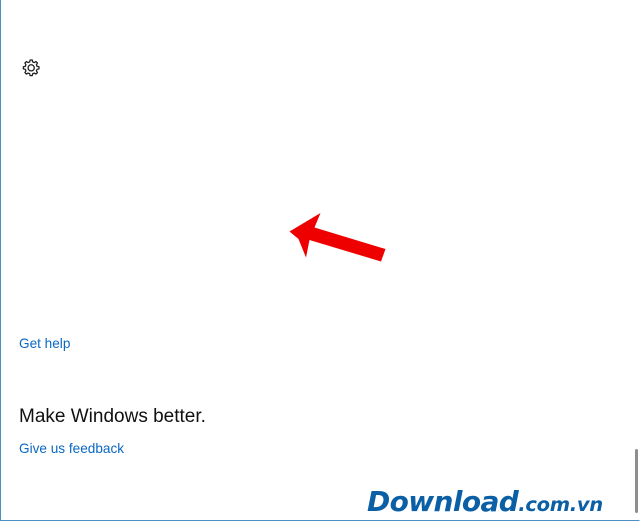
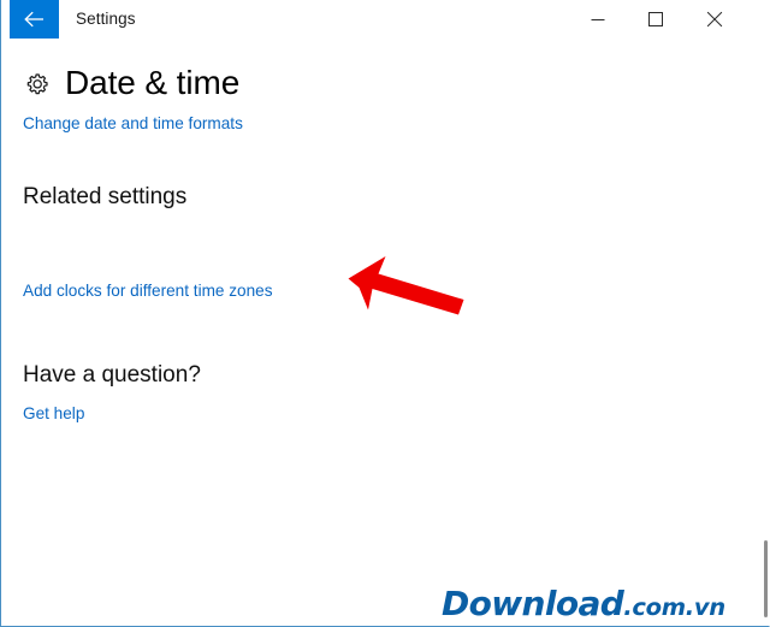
+ Settings
+ Date & time
+ Change date and time formats
+ Related settings
+ Add clocks for different time zones
+ Have a question?
  Get help
- Make Windows better.
- Give us feedback
  Download.com.vn
